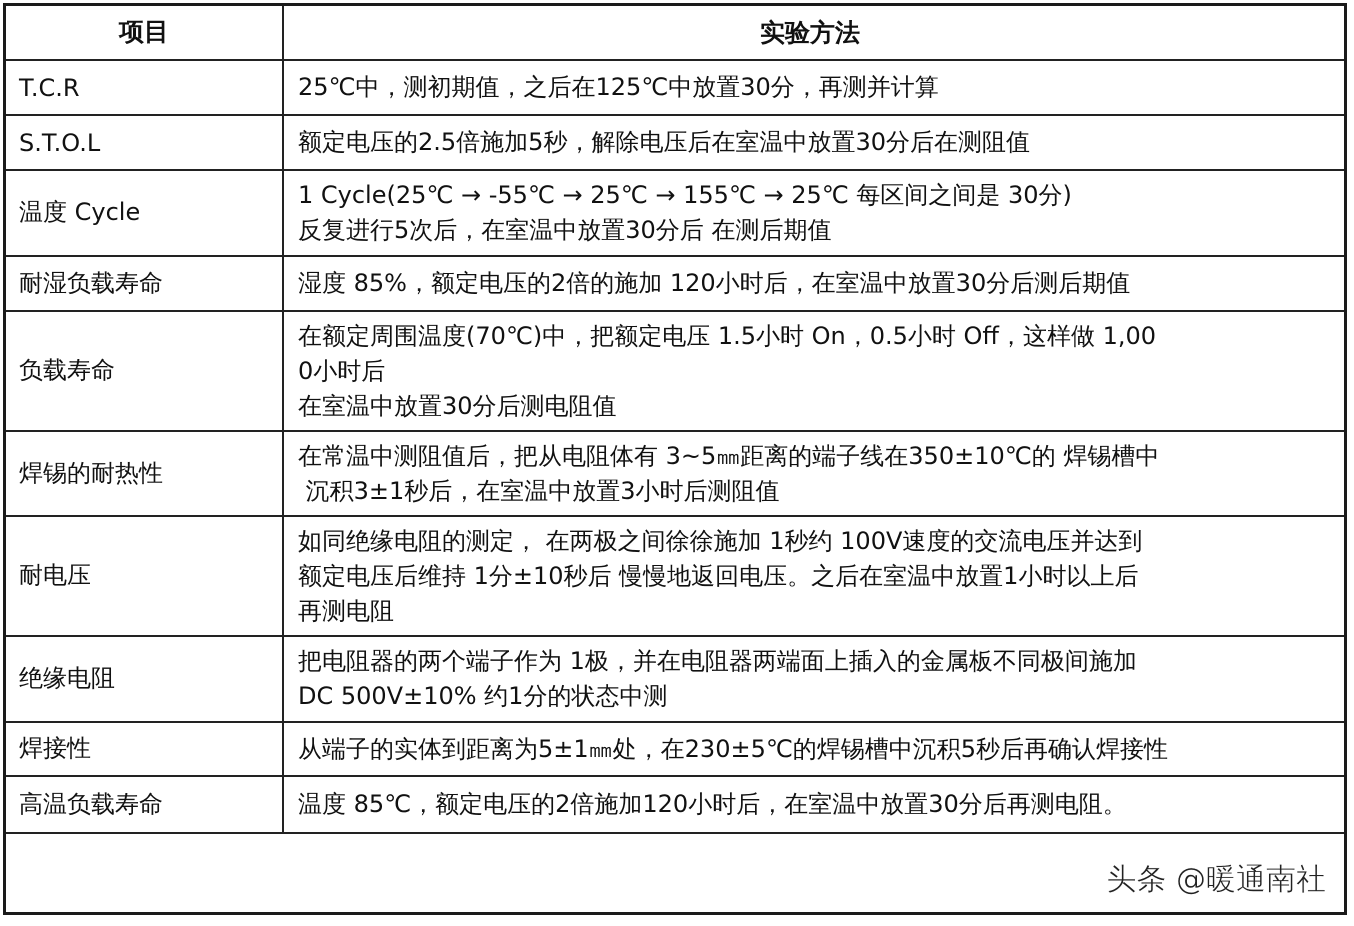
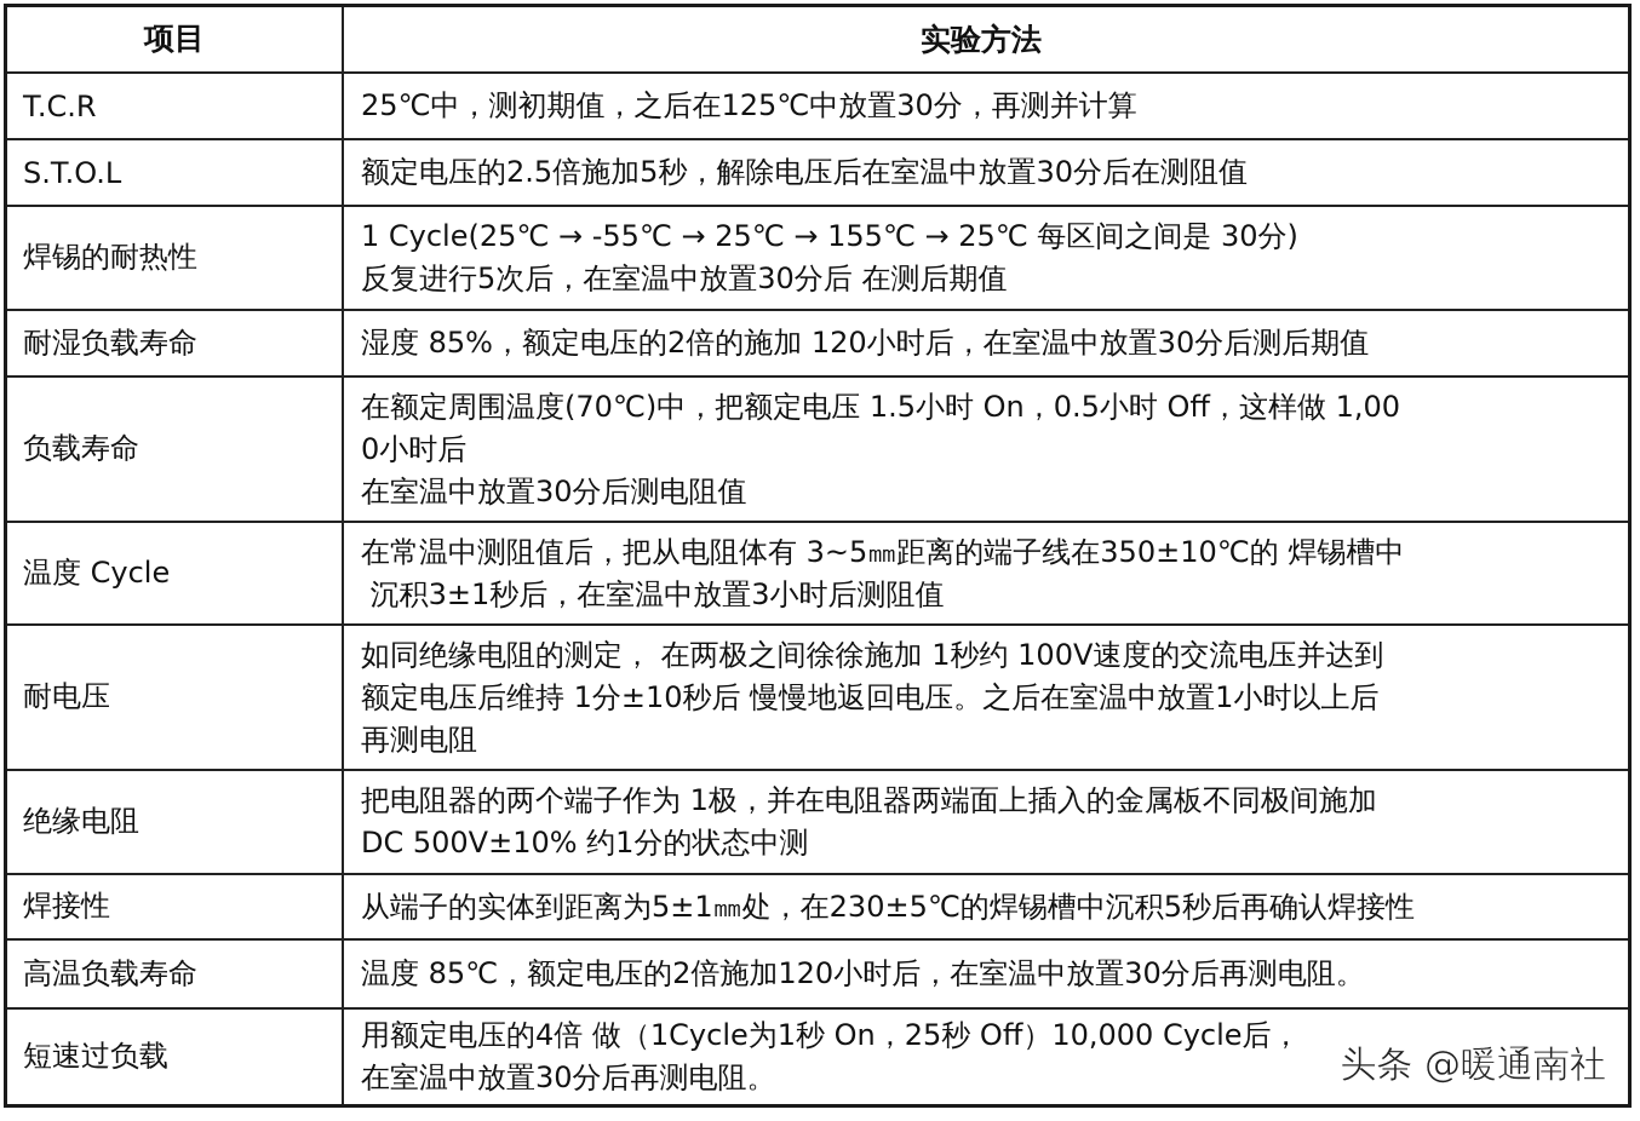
  项目
  实验方法
  T.C.R
  25℃中，测初期值，之后在125℃中放置30分，再测并计算
  S.T.O.L
  额定电压的2.5倍施加5秒，解除电压后在室温中放置30分后在测阻值
- 温度 Cycle
+ 焊锡的耐热性
  1 Cycle(25℃ → -55℃ → 25℃ → 155℃ → 25℃ 每区间之间是 30分)
  反复进行5次后，在室温中放置30分后 在测后期值
  耐湿负载寿命
  湿度 85%，额定电压的2倍的施加 120小时后，在室温中放置30分后测后期值
  负载寿命
  在额定周围温度(70℃)中，把额定电压 1.5小时 On，0.5小时 Off，这样做 1,00
  0小时后
  在室温中放置30分后测电阻值
- 焊锡的耐热性
+ 温度 Cycle
  在常温中测阻值后，把从电阻体有 3~5㎜距离的端子线在350±10℃的 焊锡槽中
  沉积3±1秒后，在室温中放置3小时后测阻值
  耐电压
  如同绝缘电阻的测定， 在两极之间徐徐施加 1秒约 100V速度的交流电压并达到
  额定电压后维持 1分±10秒后 慢慢地返回电压。之后在室温中放置1小时以上后
  再测电阻
  绝缘电阻
  把电阻器的两个端子作为 1极，并在电阻器两端面上插入的金属板不同极间施加
  DC 500V±10% 约1分的状态中测
  焊接性
  从端子的实体到距离为5±1㎜处，在230±5℃的焊锡槽中沉积5秒后再确认焊接性
  高温负载寿命
  温度 85℃，额定电压的2倍施加120小时后，在室温中放置30分后再测电阻。
+ 短速过负载
+ 用额定电压的4倍 做（1Cycle为1秒 On，25秒 Off）10,000 Cycle后，
+ 在室温中放置30分后再测电阻。
  头条 @暖通南社
